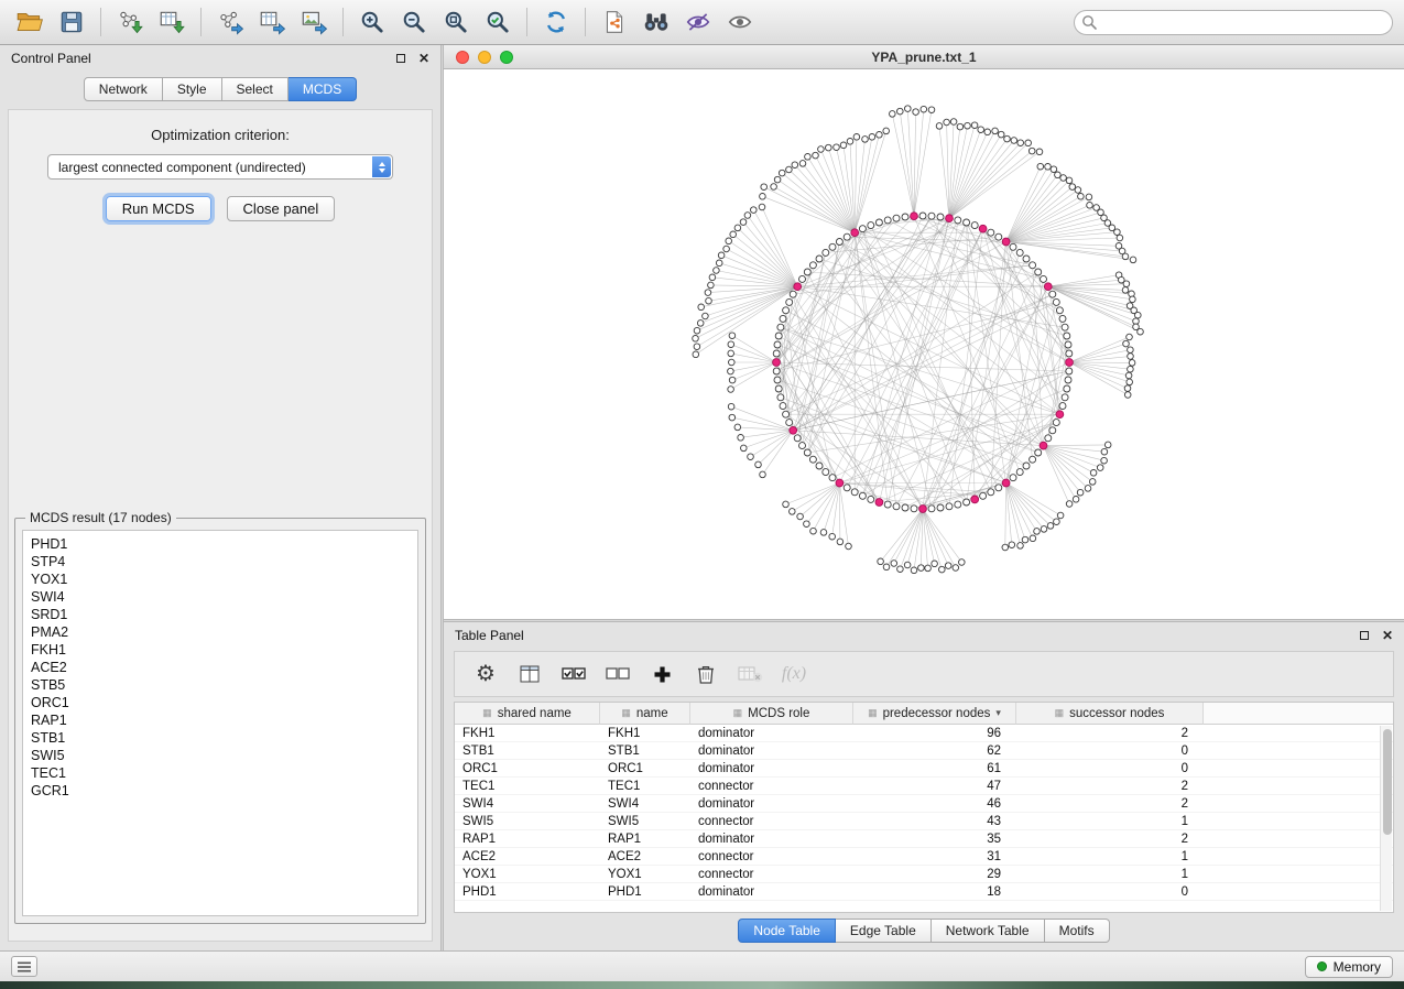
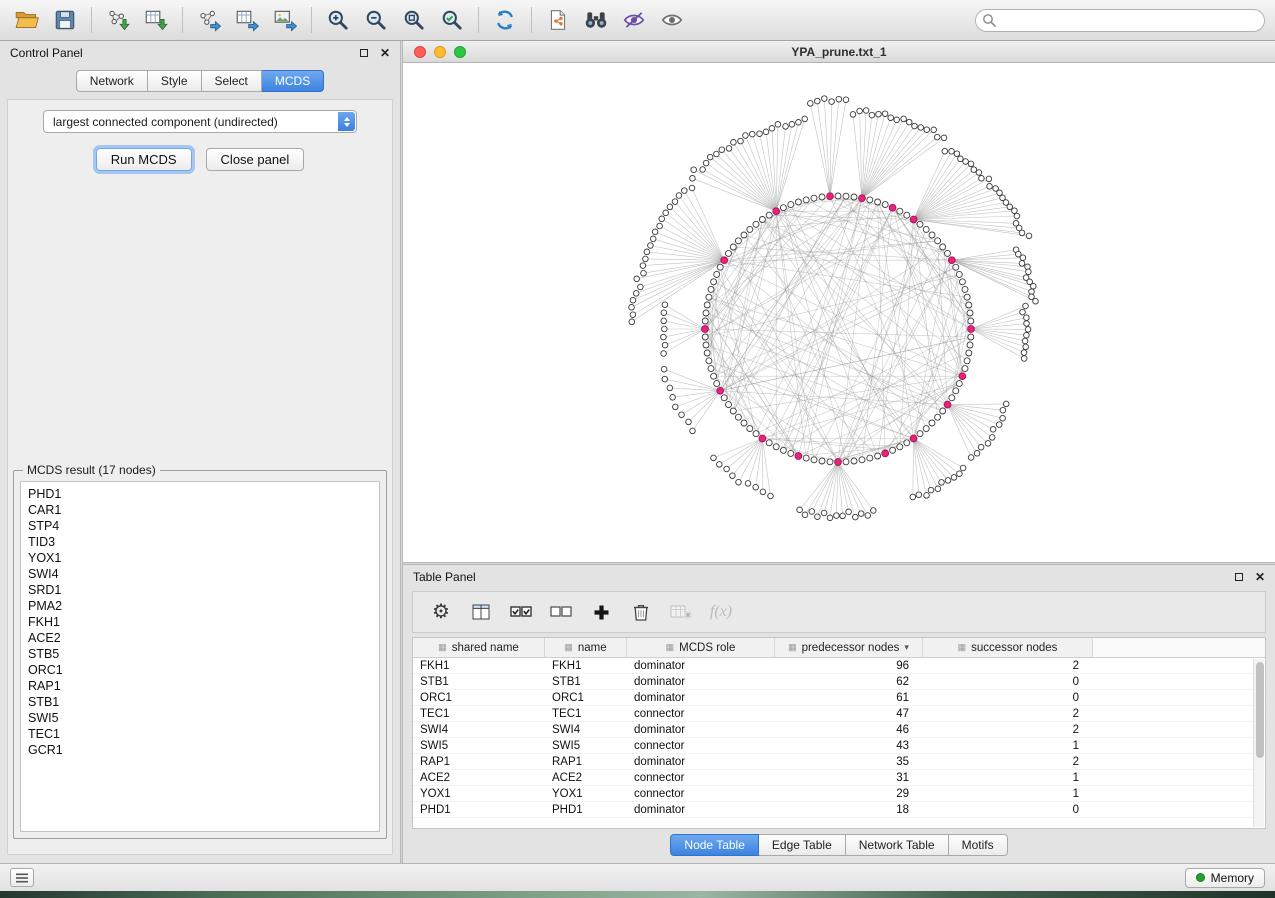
  Control Panel
  ✕
  Network
  Style
  Select
  MCDS
- Optimization criterion:
  largest connected component (undirected)
  Run MCDS
  Close panel
  MCDS result (17 nodes)
  PHD1
+ CAR1
  STP4
+ TID3
  YOX1
  SWI4
  SRD1
  PMA2
  FKH1
  ACE2
  STB5
  ORC1
  RAP1
  STB1
  SWI5
  TEC1
  GCR1
  YPA_prune.txt_1
  Table Panel
  ✕
  ⚙
  f(x)
  ▦
  shared name
  ▦
  name
  ▦
  MCDS role
  ▦
  predecessor nodes
  ▾
  ▦
  successor nodes
  FKH1
  FKH1
  dominator
  96
  2
  STB1
  STB1
  dominator
  62
  0
  ORC1
  ORC1
  dominator
  61
  0
  TEC1
  TEC1
  connector
  47
  2
  SWI4
  SWI4
  dominator
  46
  2
  SWI5
  SWI5
  connector
  43
  1
  RAP1
  RAP1
  dominator
  35
  2
  ACE2
  ACE2
  connector
  31
  1
  YOX1
  YOX1
  connector
  29
  1
  PHD1
  PHD1
  dominator
  18
  0
  Node Table
  Edge Table
  Network Table
  Motifs
  Memory
